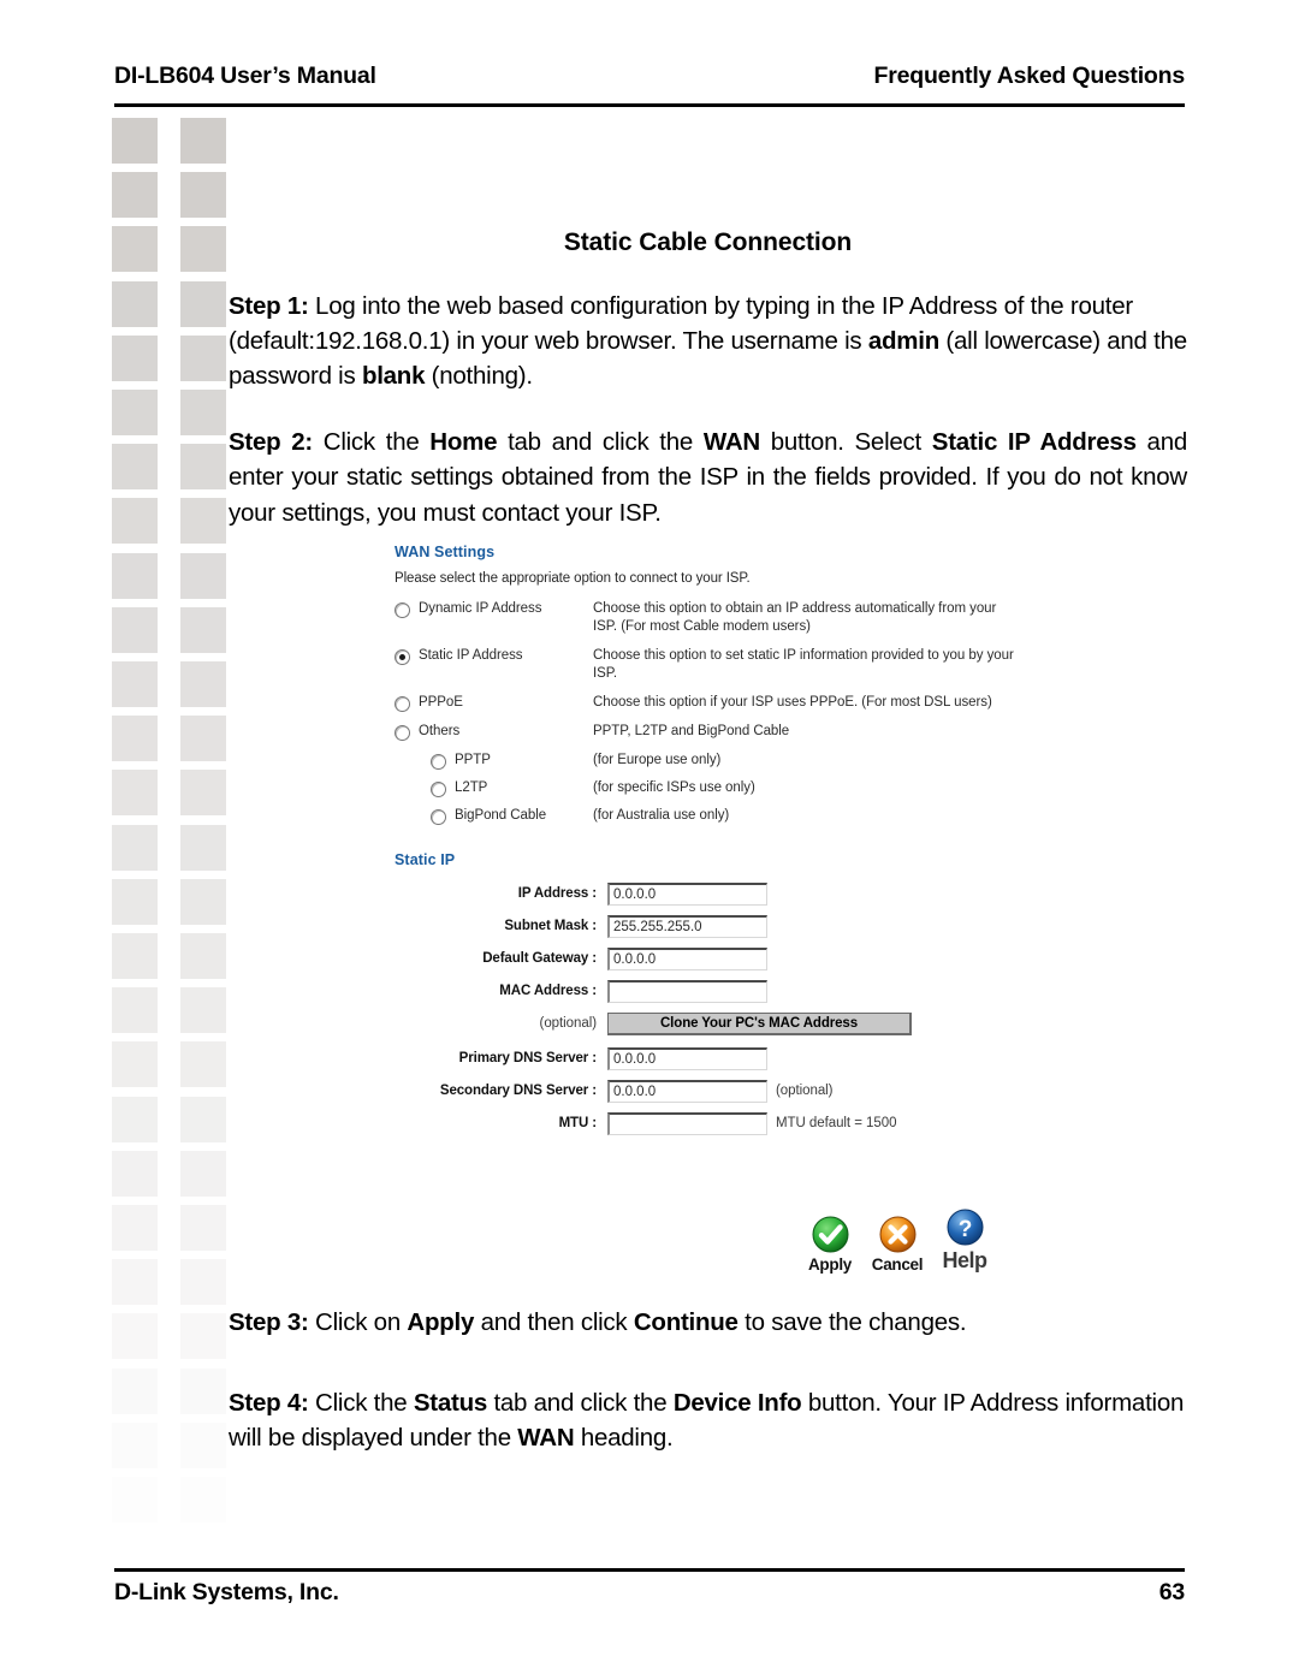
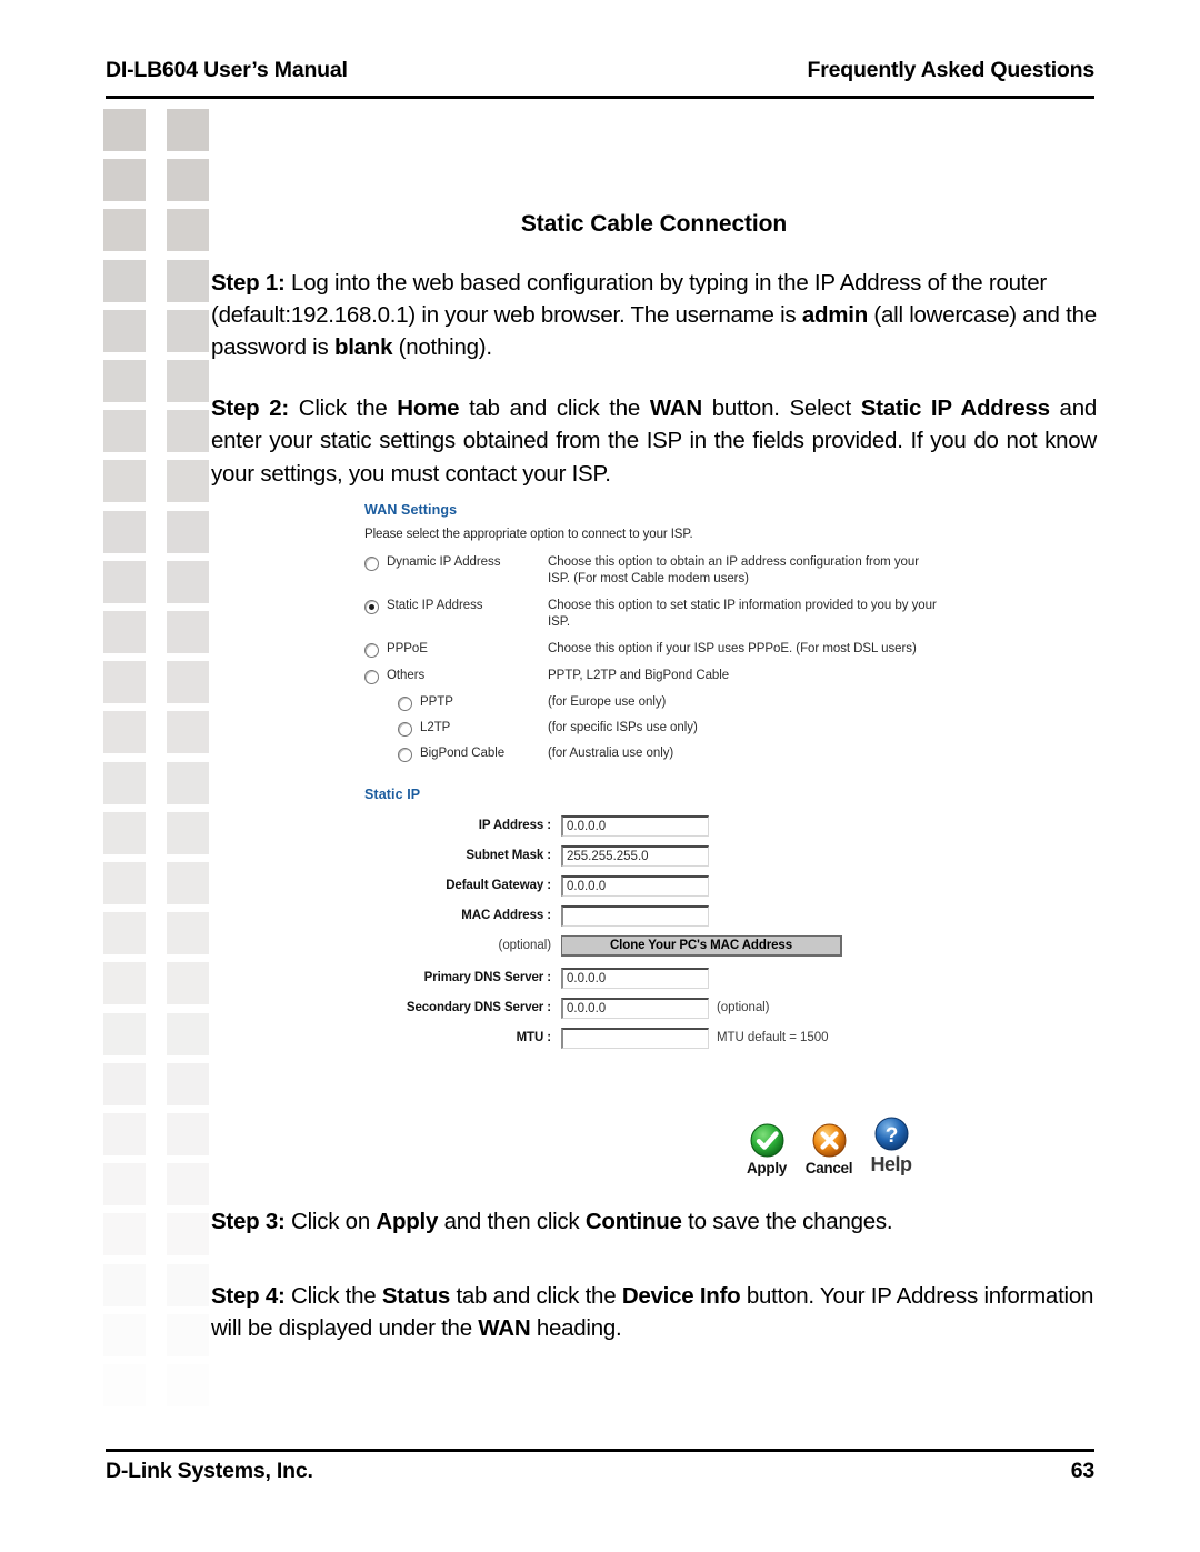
  DI-LB604 User’s Manual
  Frequently Asked Questions
  Static Cable Connection
  Step 1: Log into the web based configuration by typing in the IP Address of the router (default:192.168.0.1) in your web browser. The username is admin (all lowercase) and the password is blank (nothing).
  Step 2: Click the Home tab and click the WAN button. Select Static IP Address and enter your static settings obtained from the ISP in the fields provided. If you do not know your settings, you must contact your ISP.
  WAN Settings
  Please select the appropriate option to connect to your ISP.
  Dynamic IP Address
- Choose this option to obtain an IP address automatically from your ISP. (For most Cable modem users)
+ Choose this option to obtain an IP address configuration from your ISP. (For most Cable modem users)
  Static IP Address
  Choose this option to set static IP information provided to you by your ISP.
  PPPoE
  Choose this option if your ISP uses PPPoE. (For most DSL users)
  Others
  PPTP, L2TP and BigPond Cable
  PPTP
  (for Europe use only)
  L2TP
  (for specific ISPs use only)
  BigPond Cable
  (for Australia use only)
  Static IP
  IP Address :
  0.0.0.0
  Subnet Mask :
  255.255.255.0
  Default Gateway :
  0.0.0.0
  MAC Address :
  (optional)
  Clone Your PC's MAC Address
  Primary DNS Server :
  0.0.0.0
  Secondary DNS Server :
  0.0.0.0
  (optional)
  MTU :
  MTU default = 1500
  Apply
  Cancel
  ?
  Help
  Step 3: Click on Apply and then click Continue to save the changes.
  Step 4: Click the Status tab and click the Device Info button. Your IP Address information will be displayed under the WAN heading.
  D-Link Systems, Inc.
  63
